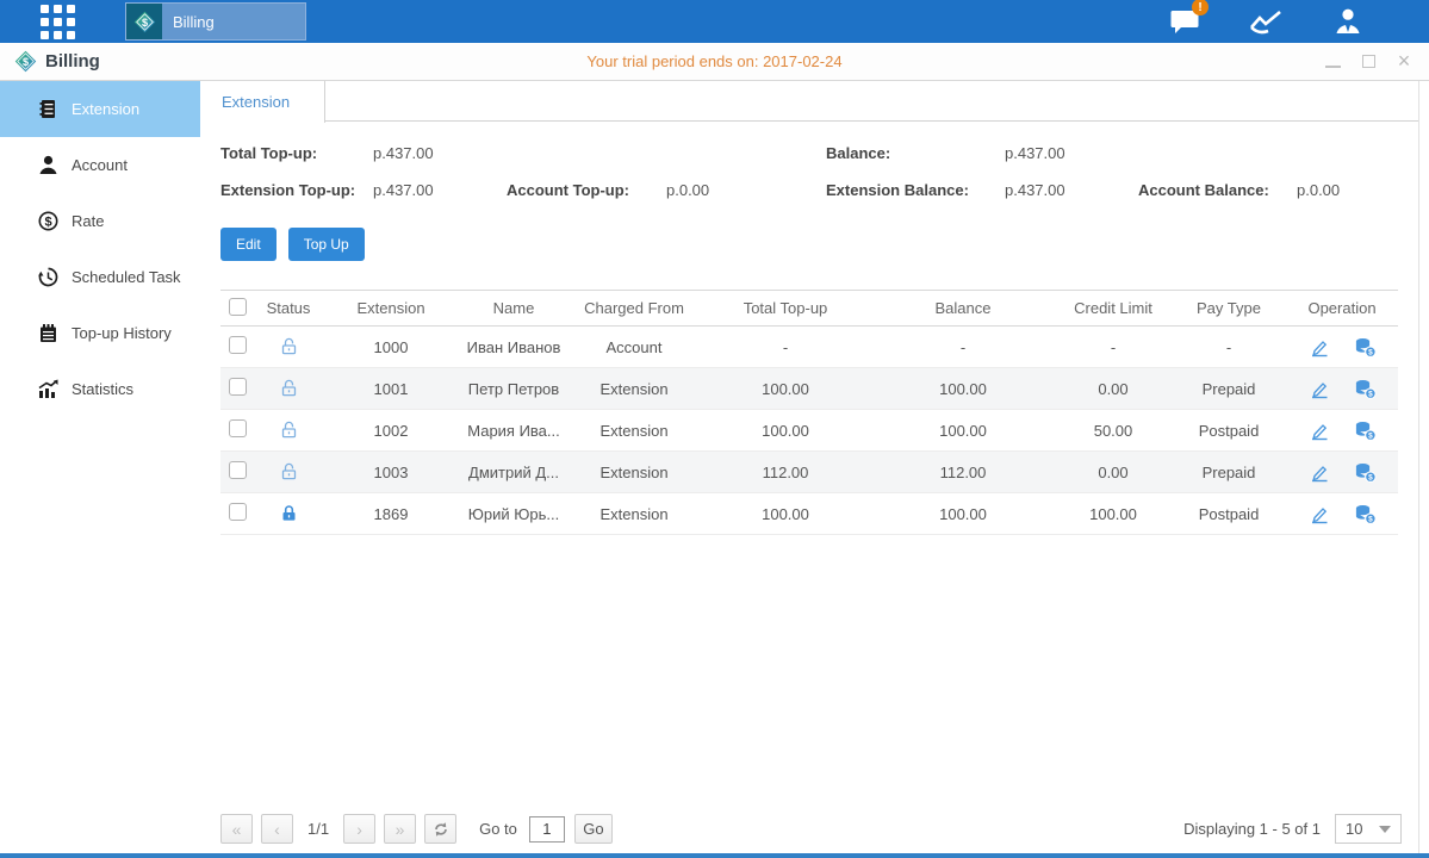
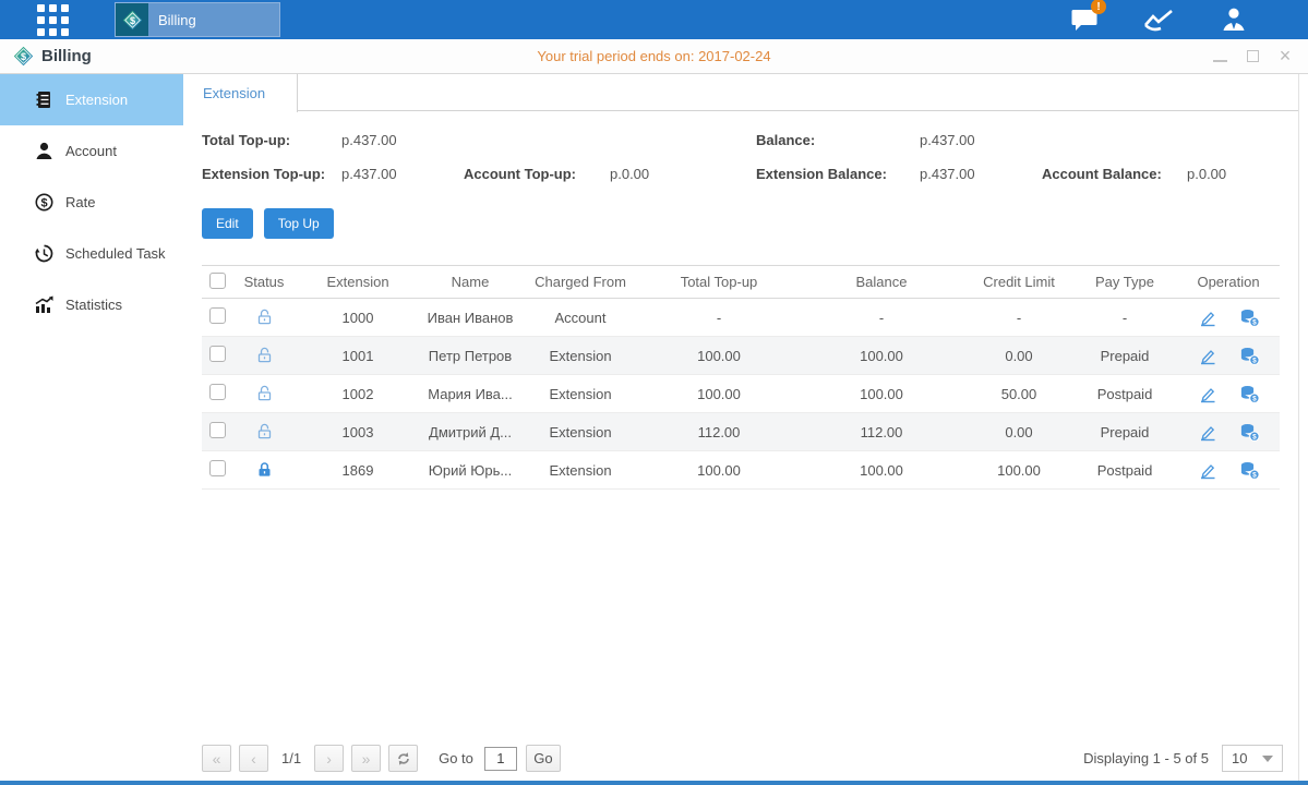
  $
  Billing
  !
  Your trial period ends on: 2017-02-24
  $
  Billing
  ×
  Extension
  Account
  $
  Rate
  Scheduled Task
- Top-up History
  Statistics
  Extension
  Total Top-up:
  p.437.00
  Extension Top-up:
  p.437.00
  Account Top-up:
  p.0.00
  Balance:
  p.437.00
  Extension Balance:
  p.437.00
  Account Balance:
  p.0.00
  Edit
  Top Up
  Status
  Extension
  Name
  Charged From
  Total Top-up
  Balance
  Credit Limit
  Pay Type
  Operation
  1000
  Иван Иванов
  Account
  -
  -
  -
  -
  1001
  Петр Петров
  Extension
  100.00
  100.00
  0.00
  Prepaid
  1002
  Мария Ива...
  Extension
  100.00
  100.00
  50.00
  Postpaid
  1003
  Дмитрий Д...
  Extension
  112.00
  112.00
  0.00
  Prepaid
  1869
  Юрий Юрь...
  Extension
  100.00
  100.00
  100.00
  Postpaid
  «
  ‹
  1/1
  ›
  »
  Go to
  1
  Go
- Displaying 1 - 5 of 1
+ Displaying 1 - 5 of 5
  10
